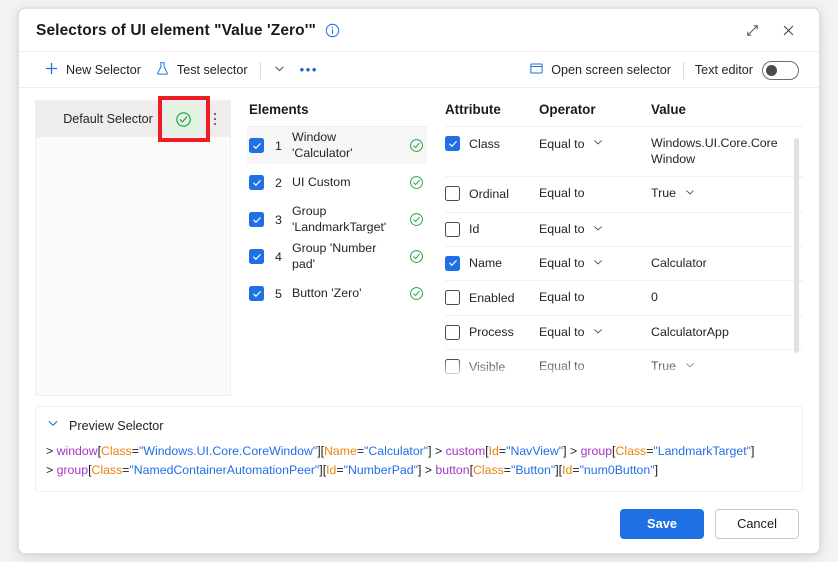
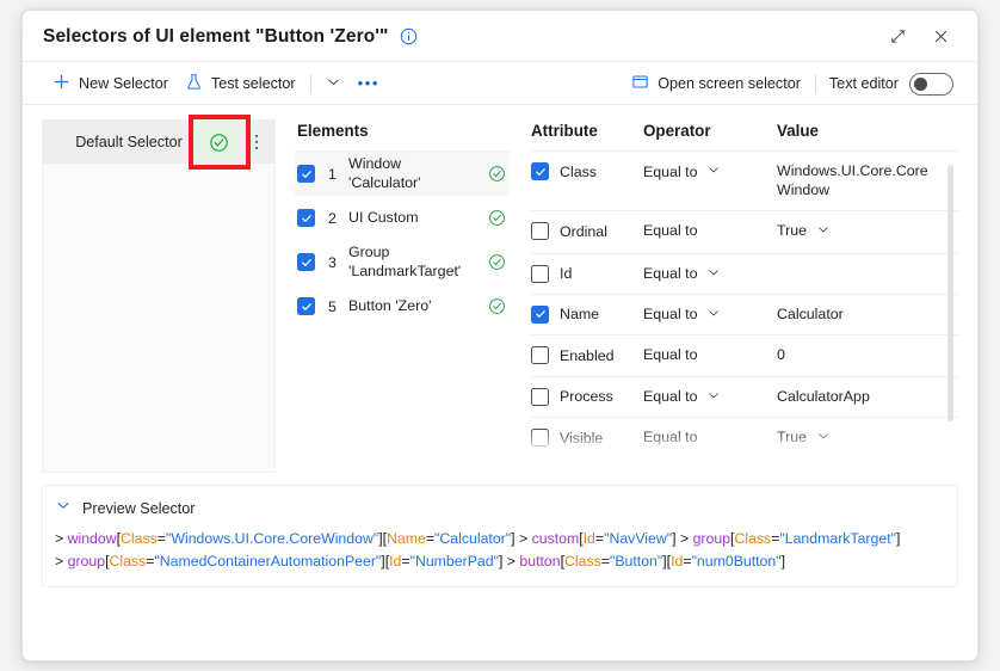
- Selectors of UI element "Value 'Zero'"
+ Selectors of UI element "Button 'Zero'"
  New Selector
  Test selector
  •••
  Open screen selector
  Text editor
  Default Selector
  Elements
  1
  Window 'Calculator'
  2
  UI Custom
  3
  Group 'LandmarkTarget'
- 4
- Group 'Number pad'
  5
  Button 'Zero'
  Attribute
  Operator
  Value
  Class
  Equal to
  Windows.UI.Core.CoreWindow
  Ordinal
  Equal to
  True
  Id
  Equal to
  Name
  Equal to
  Calculator
  Enabled
  Equal to
  0
  Process
  Equal to
  CalculatorApp
  Preview Selector
  > window[Class="Windows.UI.Core.CoreWindow"][Name="Calculator"] > custom[Id="NavView"] > group[Class="LandmarkTarget"]
  > group[Class="NamedContainerAutomationPeer"][Id="NumberPad"] > button[Class="Button"][Id="num0Button"]
- Save
- Cancel
